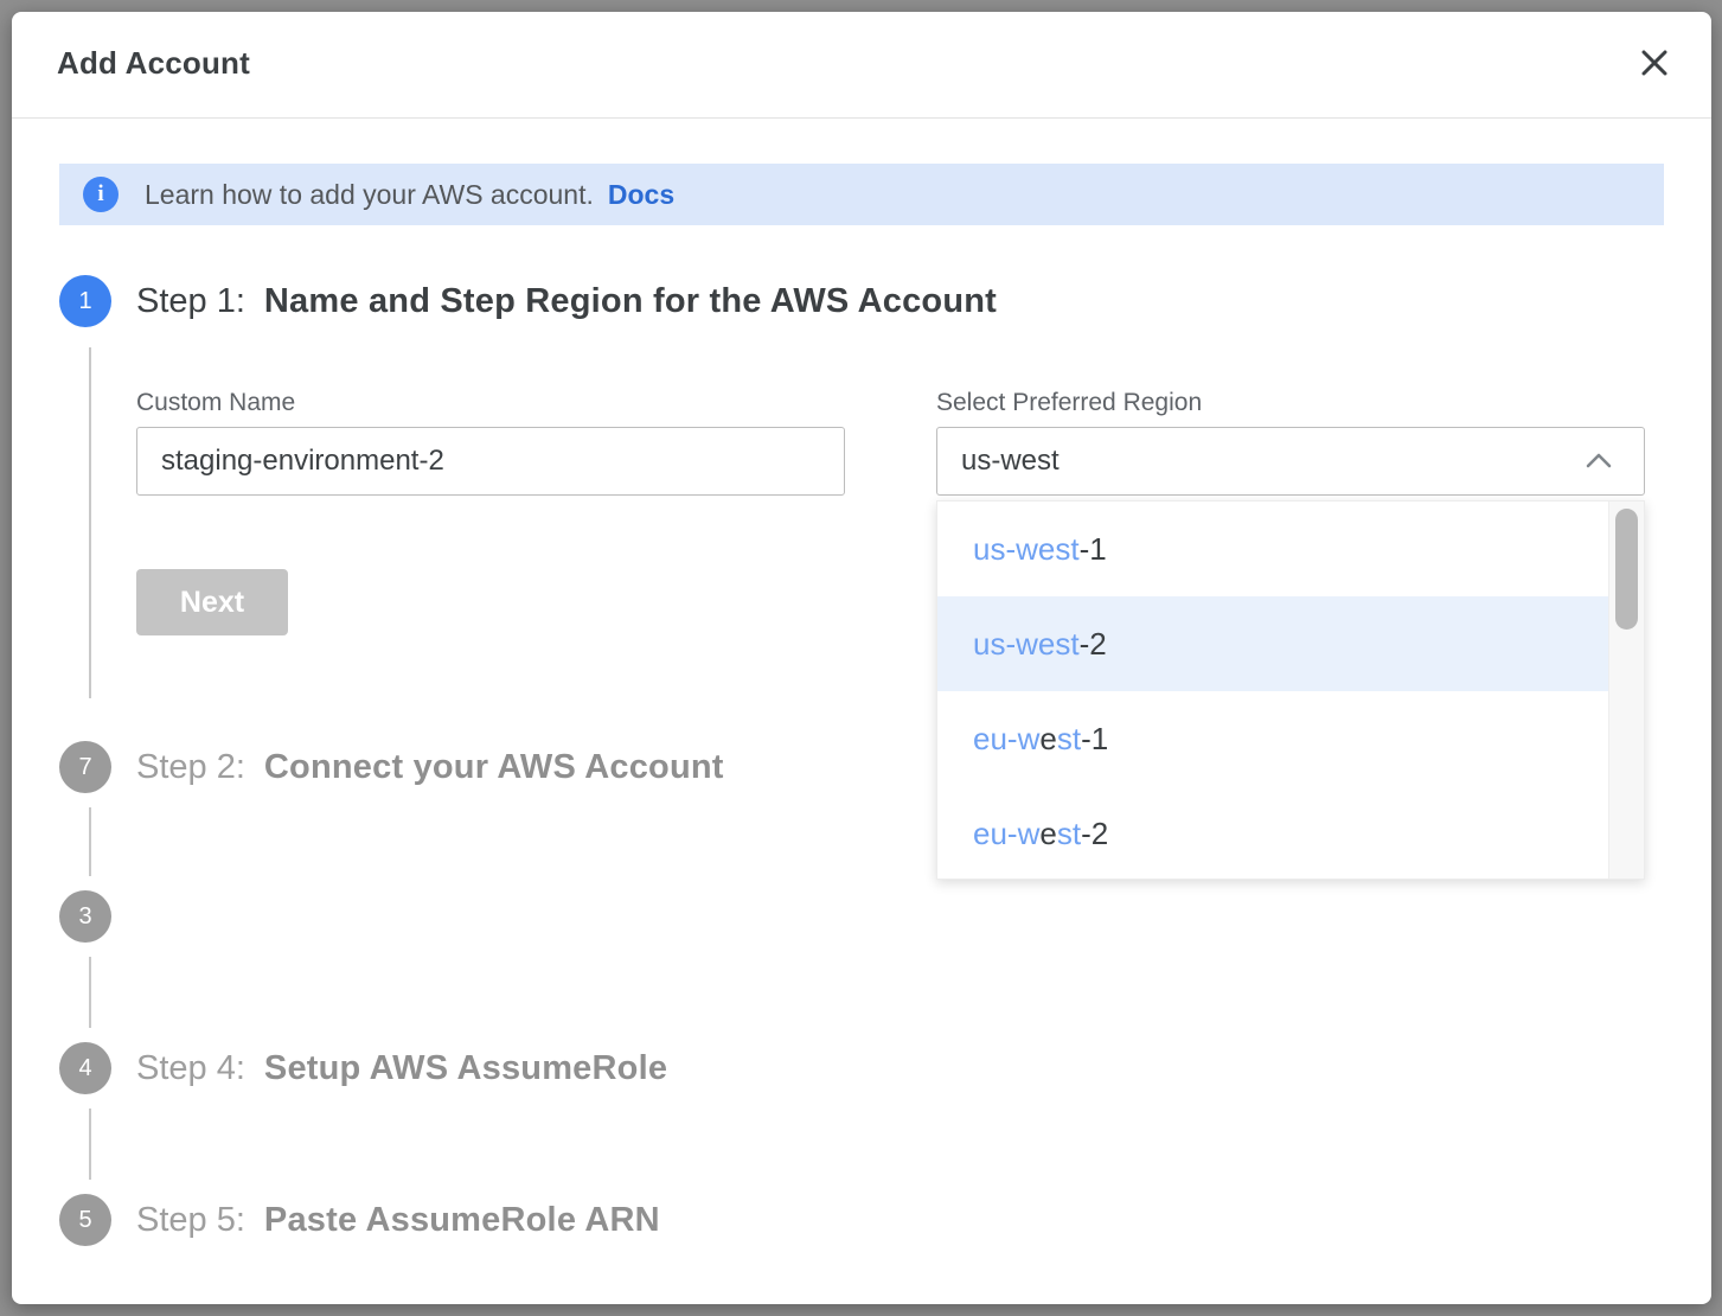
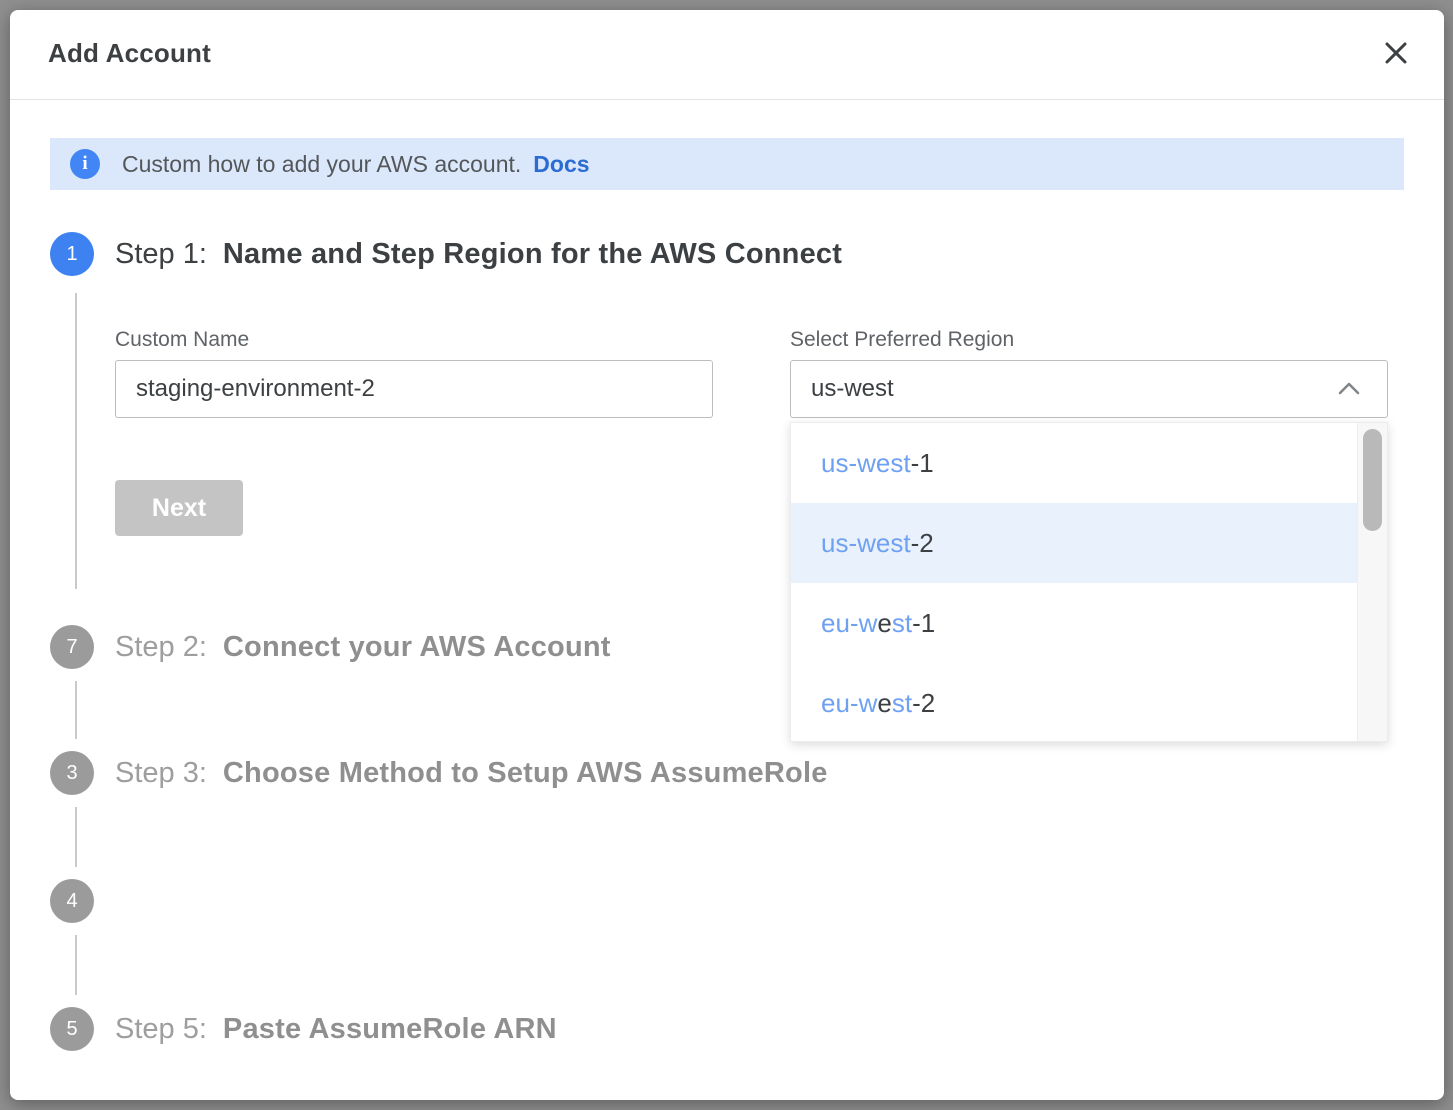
  Add Account
  i
- Learn how to add your AWS account.
+ Custom how to add your AWS account.
  Docs
  1
- Step 1: Name and Step Region for the AWS Account
+ Step 1: Name and Step Region for the AWS Connect
  Custom Name
  staging-environment-2
  Select Preferred Region
  us-west
  Next
  us-west-1
  us-west-2
  eu-west-1
  eu-west-2
  7
  Step 2: Connect your AWS Account
  3
+ Step 3: Choose Method to Setup AWS AssumeRole
  4
- Step 4: Setup AWS AssumeRole
  5
  Step 5: Paste AssumeRole ARN
